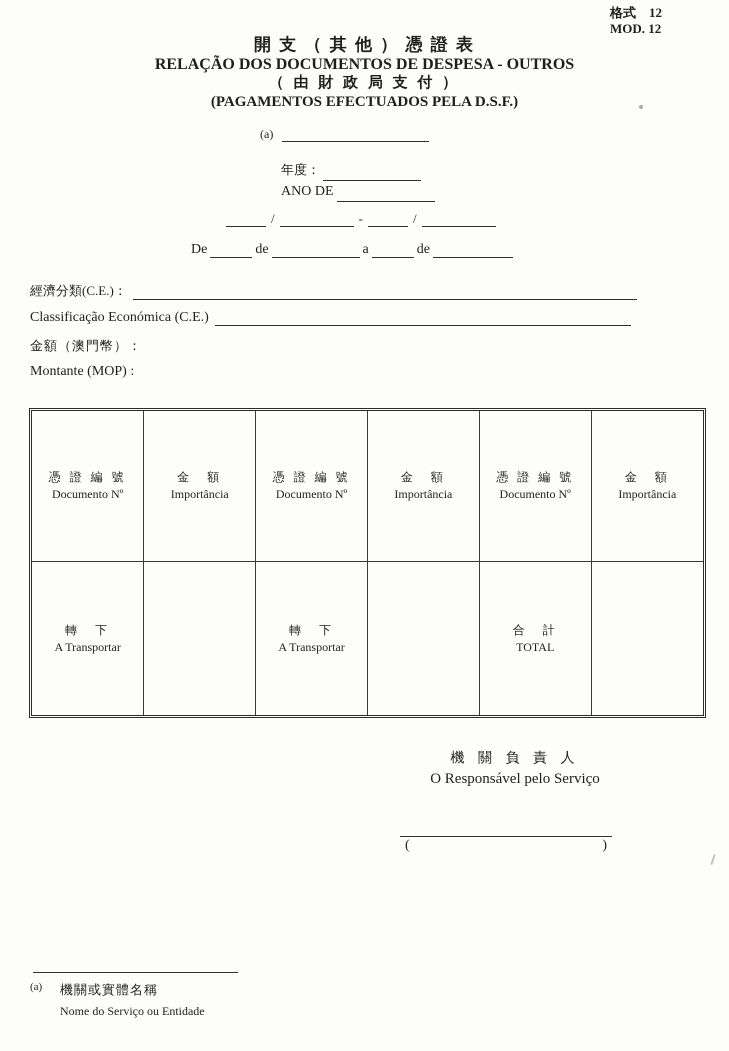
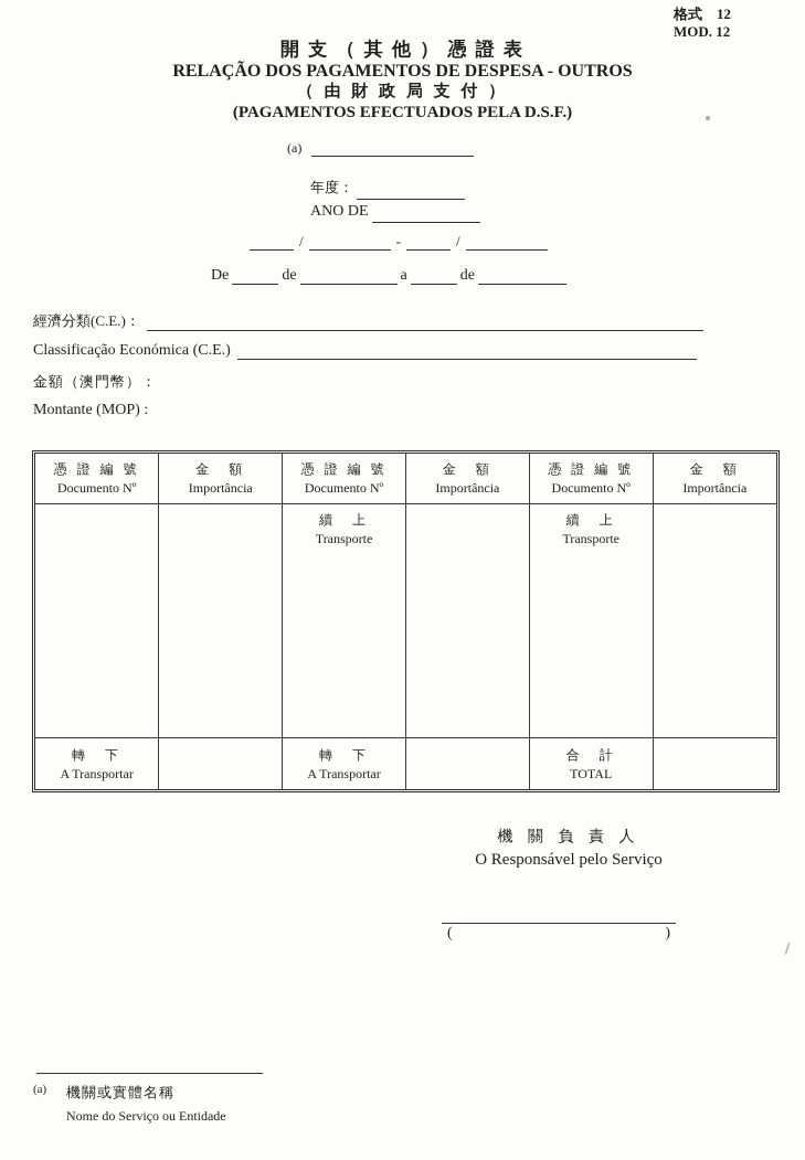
  格式 12
  MOD. 12
  開 支 （ 其 他 ） 憑 證 表
- RELAÇÃO DOS DOCUMENTOS DE DESPESA - OUTROS
+ RELAÇÃO DOS PAGAMENTOS DE DESPESA - OUTROS
  （ 由 財 政 局 支 付 ）
  (PAGAMENTOS EFECTUADOS PELA D.S.F.)
  (a)
  年度：
  ANO DE
  / - /
  De de a de
  經濟分類(C.E.)：
  Classificação Económica (C.E.)
  金額（澳門幣）：
  Montante (MOP) :
  憑 證 編 號Documento Nº	金 額Importância	憑 證 編 號Documento Nº	金 額Importância	憑 證 編 號Documento Nº	金 額Importância
+ 		續 上Transporte		續 上Transporte
  轉 下A Transportar		轉 下A Transportar		合 計TOTAL
  機 關 負 責 人
  O Responsável pelo Serviço
  (
  )
  (a)
  機關或實體名稱
  Nome do Serviço ou Entidade
